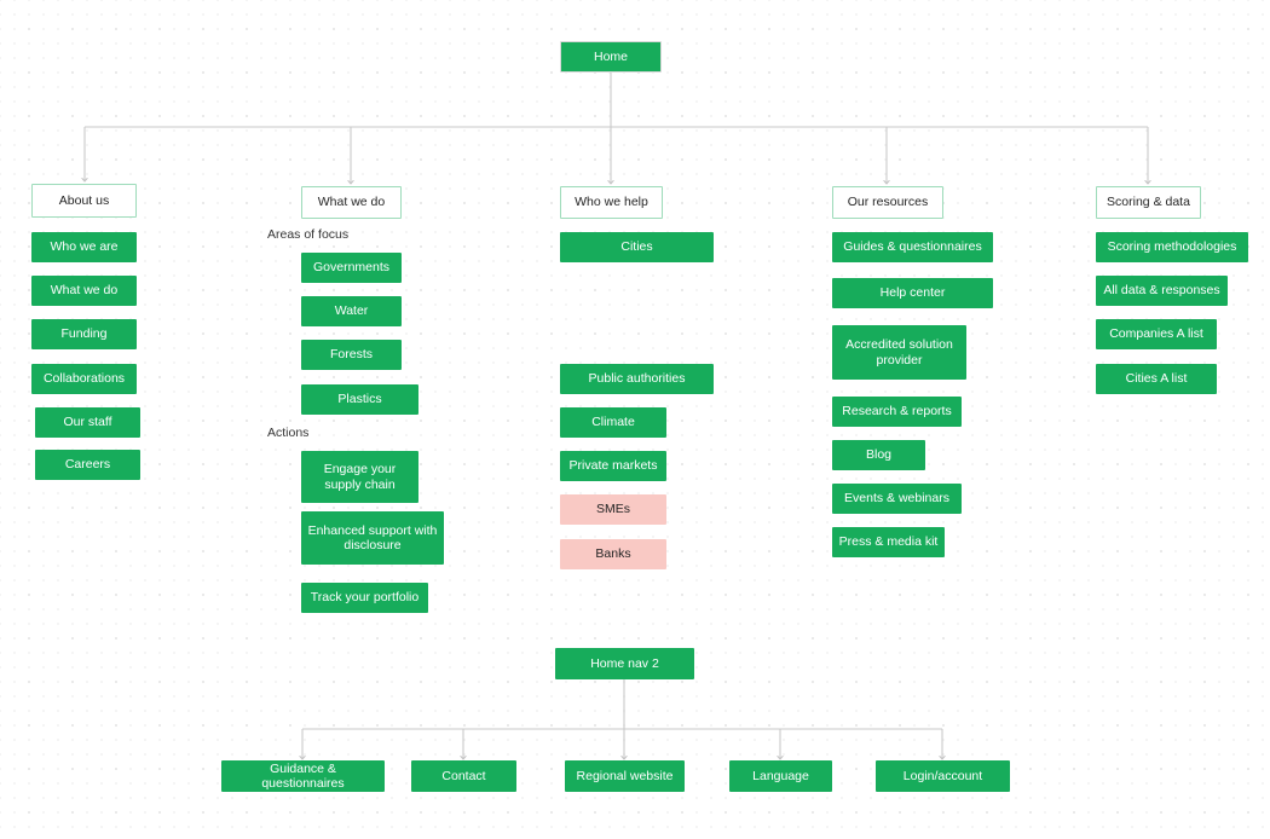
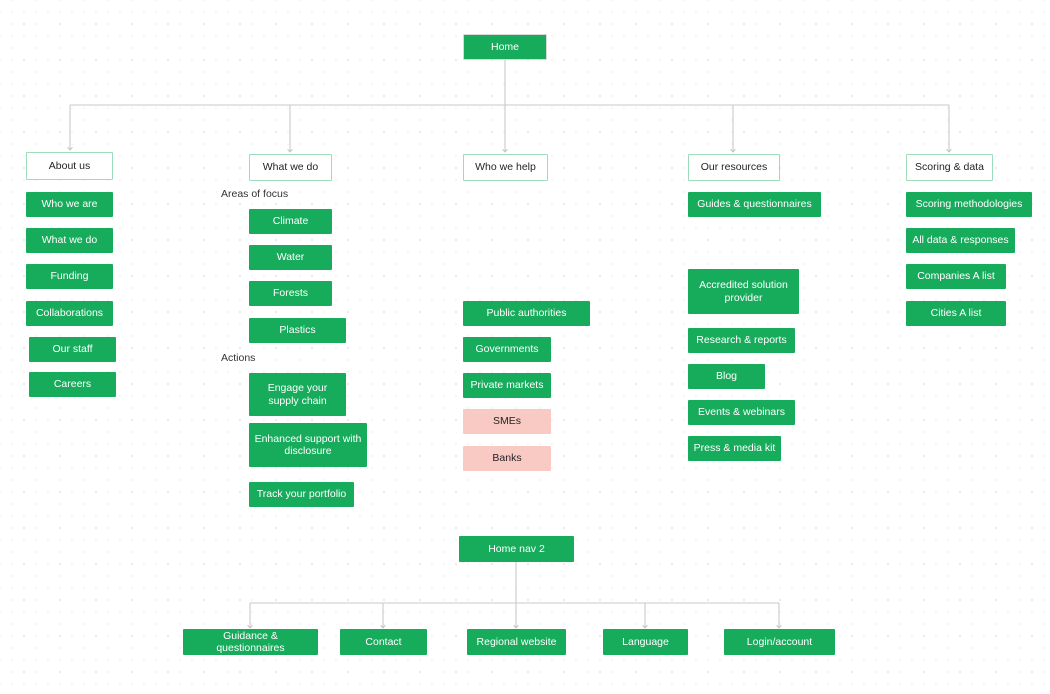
  Home
  About us
  Who we are
  What we do
  Funding
  Collaborations
  Our staff
  Careers
  What we do
  Areas of focus
- Governments
+ Climate
  Water
  Forests
  Plastics
  Actions
  Engage your supply chain
  Enhanced support with disclosure
  Track your portfolio
  Who we help
- Cities
  Public authorities
- Climate
+ Governments
  Private markets
  SMEs
  Banks
  Our resources
  Guides & questionnaires
- Help center
  Accredited solution provider
  Research & reports
  Blog
  Events & webinars
  Press & media kit
  Scoring & data
  Scoring methodologies
  All data & responses
  Companies A list
  Cities A list
  Home nav 2
  Guidance & questionnaires
  Contact
  Regional website
  Language
  Login/account
